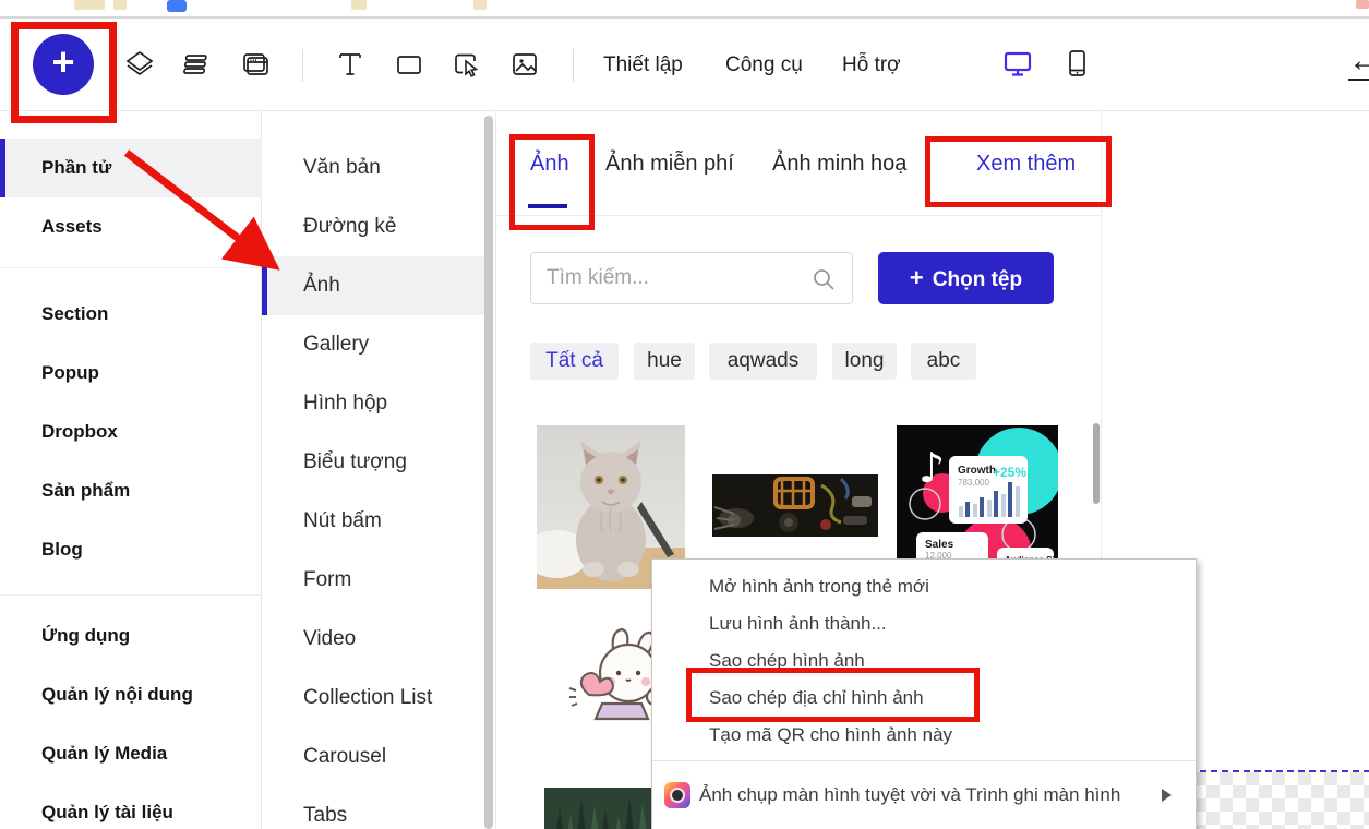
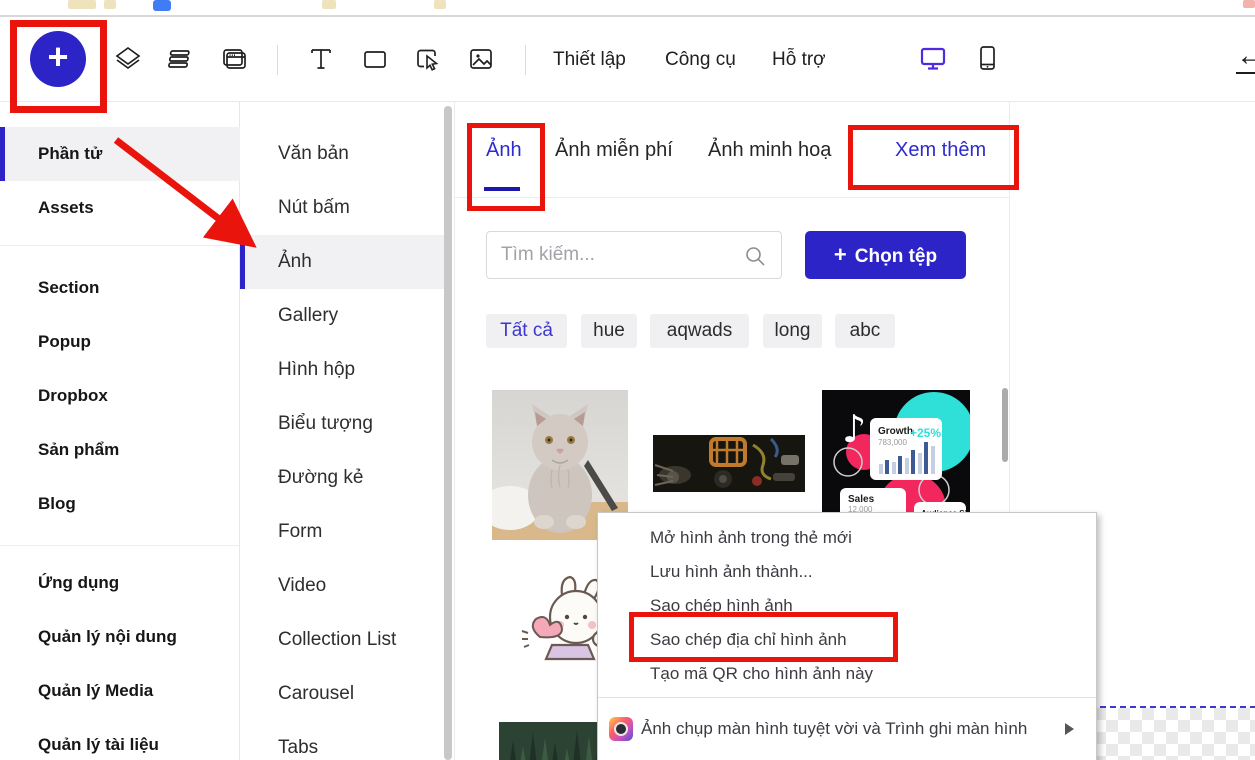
  +
  Thiết lập
  Công cụ
  Hỗ trợ
  ←
  Phần tử
  Assets
  Section
  Popup
  Dropbox
  Sản phẩm
  Blog
  Ứng dụng
  Quản lý nội dung
  Quản lý Media
  Quản lý tài liệu
  Văn bản
- Đường kẻ
+ Nút bấm
  Ảnh
  Gallery
  Hình hộp
  Biểu tượng
- Nút bấm
+ Đường kẻ
  Form
  Video
  Collection List
  Carousel
  Tabs
  Ảnh
  Ảnh miễn phí
  Ảnh minh hoạ
  Xem thêm
  Tìm kiếm...
  + Chọn tệp
  Tất cả
  hue
  aqwads
  long
  abc
  ♪
  Growth
  783,000
  +25%
  Sales
  12,000
  Mở hình ảnh trong thẻ mới
  Lưu hình ảnh thành...
  Sao chép hình ảnh
  Sao chép địa chỉ hình ảnh
  Tạo mã QR cho hình ảnh này
  Ảnh chụp màn hình tuyệt vời và Trình ghi màn hình
